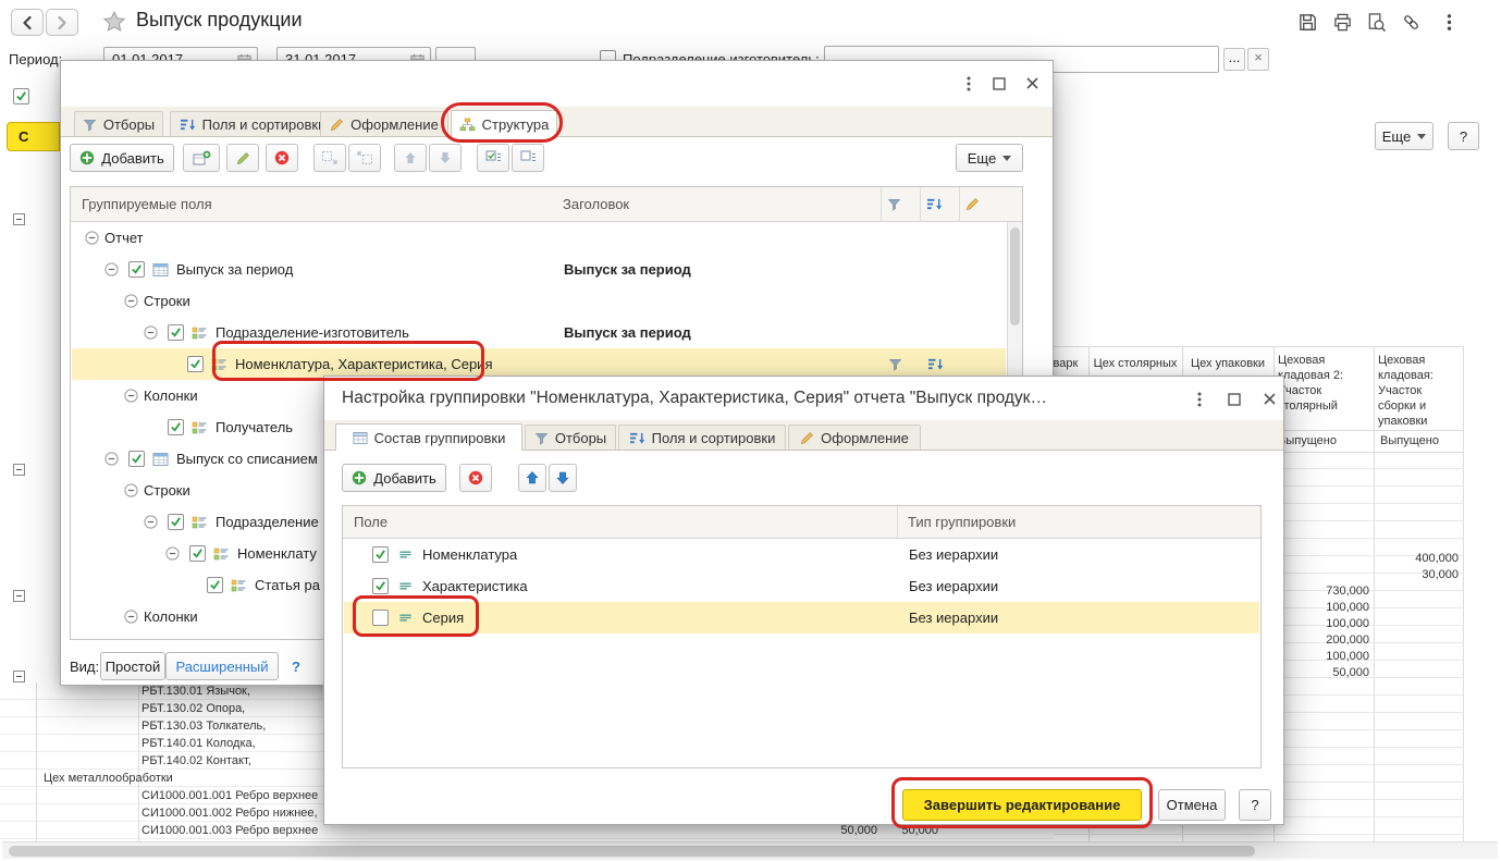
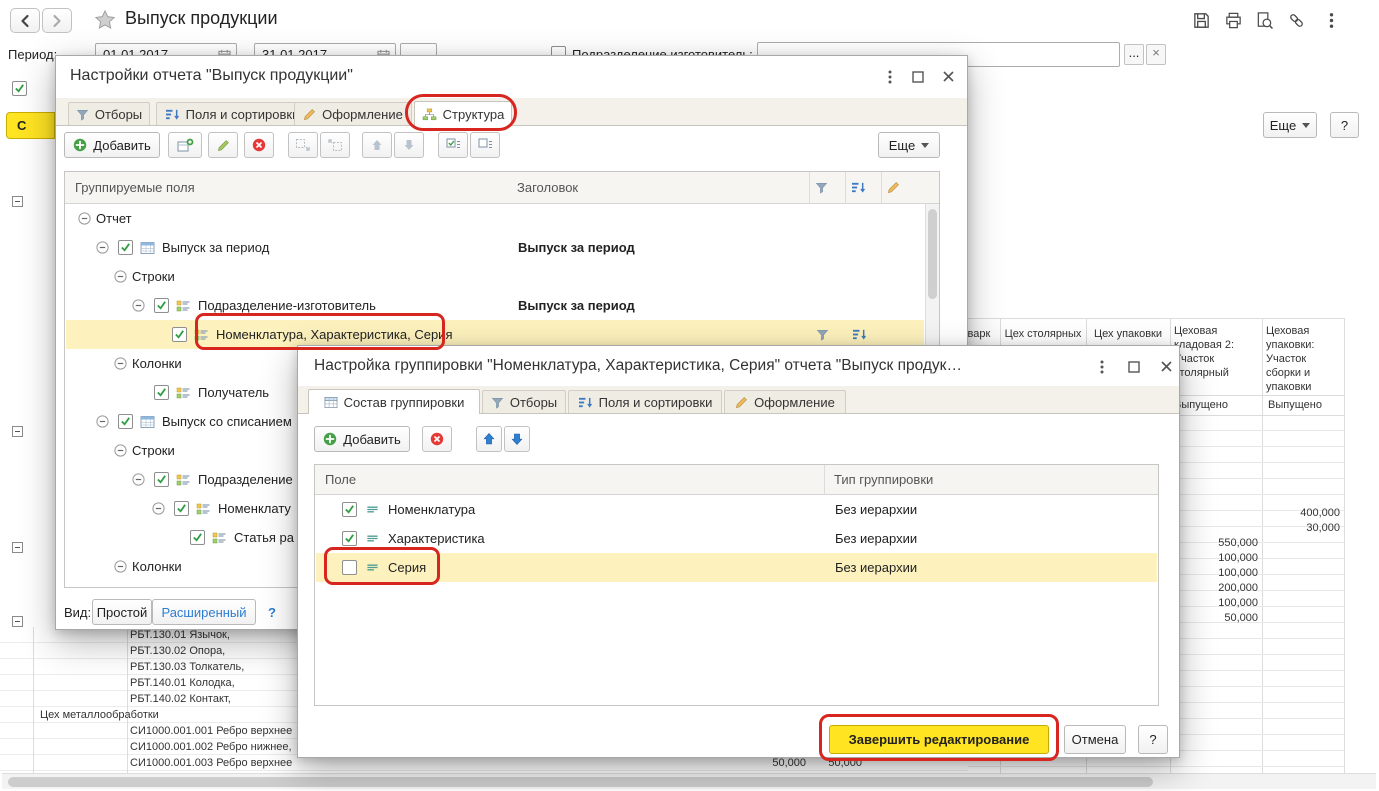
  Выпуск продукции
  Период
  ...
  ×
  С
  Еще
  ?
  варк
  Цех столярных
  Цех упаковки
  Цеховая ладовая 2: часток толярный
- Цеховая кладовая: Участок сборки и упаковки
+ Цеховая упаковки: Участок сборки и упаковки
  ыпущено
  Выпущено
  400,000
  30,000
- 730,000
+ 550,000
  100,000
  100,000
  200,000
  100,000
  50,000
  РБТ.130.01 Язычок,
  РБТ.130.02 Опора,
  РБТ.130.03 Толкатель,
  РБТ.140.01 Колодка,
  РБТ.140.02 Контакт,
  Цех металлообработки
  СИ1000.001.001 Ребро верхнее
  СИ1000.001.002 Ребро нижнее,
  СИ1000.001.003 Ребро верхнее
  50,000
  50,000
+ Настройки отчета "Выпуск продукции"
  Отборы
  Поля и сортировк
  Оформление
  Структура
  Добавить
  Еще
  Группируемые поля
  Заголовок
  Отчет
  Выпуск за период
  Выпуск за период
  Строки
  Подразделение-изготовитель
  Выпуск за период
  Номенклатура, Характеристика, Серия
  Колонки
  Получатель
  Выпуск со списанием
  Строки
  Подразделение
  Номенклату
  Статья ра
  Колонки
  Вид:
  Простой
  Расширенный
  ?
  Настройка группировки "Номенклатура, Характеристика, Серия" отчета "Выпуск продук…
  Состав группировки
  Отборы
  Поля и сортировки
  Оформление
  Добавить
  Поле
  Тип группировки
  Номенклатура
  Без иерархии
  Характеристика
  Без иерархии
  Серия
  Без иерархии
  Завершить редактирование
  Отмена
  ?
